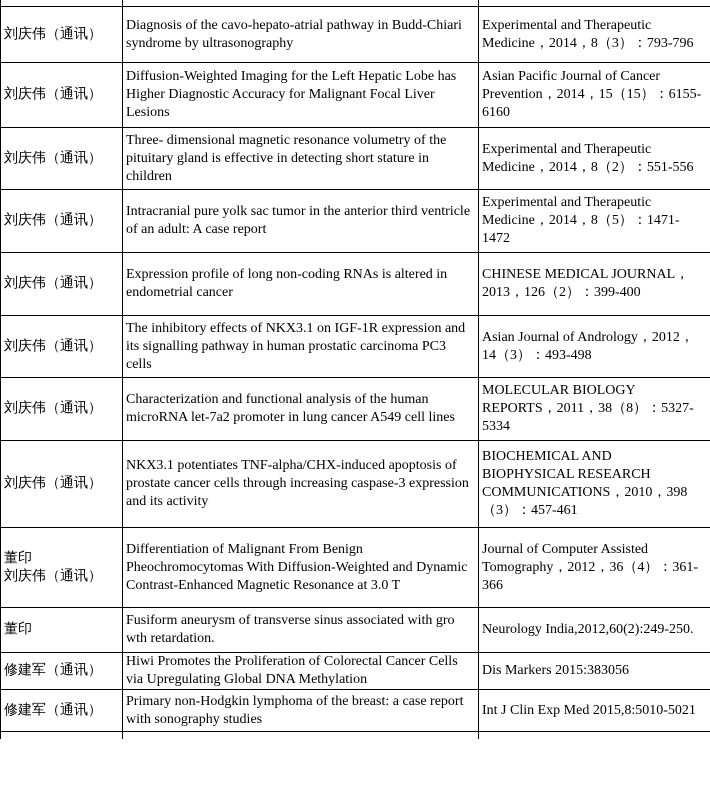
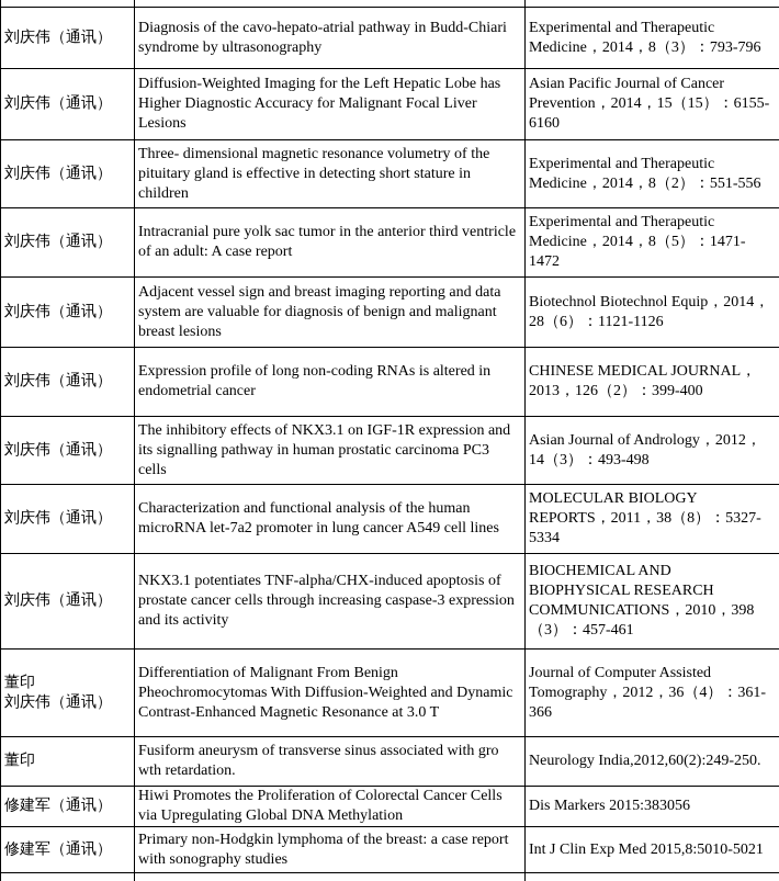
  刘庆伟（通讯）	Diagnosis of the cavo-hepato-atrial pathway in Budd-Chiari syndrome by ultrasonography	Experimental and Therapeutic Medicine，2014，8（3）：793-796
  刘庆伟（通讯）	Diffusion-Weighted Imaging for the Left Hepatic Lobe has Higher Diagnostic Accuracy for Malignant Focal Liver Lesions	Asian Pacific Journal of Cancer Prevention，2014，15（15）：6155-6160
  刘庆伟（通讯）	Three- dimensional magnetic resonance volumetry of the pituitary gland is effective in detecting short stature in children	Experimental and Therapeutic Medicine，2014，8（2）：551-556
  刘庆伟（通讯）	Intracranial pure yolk sac tumor in the anterior third ventricle of an adult: A case report	Experimental and Therapeutic Medicine，2014，8（5）：1471-1472
+ 刘庆伟（通讯）	Adjacent vessel sign and breast imaging reporting and data system are valuable for diagnosis of benign and malignant breast lesions	Biotechnol Biotechnol Equip，2014，28（6）：1121-1126
  刘庆伟（通讯）	Expression profile of long non-coding RNAs is altered in endometrial cancer	CHINESE MEDICAL JOURNAL，2013，126（2）：399-400
  刘庆伟（通讯）	The inhibitory effects of NKX3.1 on IGF-1R expression and its signalling pathway in human prostatic carcinoma PC3 cells	Asian Journal of Andrology，2012，14（3）：493-498
  刘庆伟（通讯）	Characterization and functional analysis of the human microRNA let-7a2 promoter in lung cancer A549 cell lines	MOLECULAR BIOLOGY REPORTS，2011，38（8）：5327-5334
  刘庆伟（通讯）	NKX3.1 potentiates TNF-alpha/CHX-induced apoptosis of prostate cancer cells through increasing caspase-3 expression and its activity	BIOCHEMICAL AND BIOPHYSICAL RESEARCH COMMUNICATIONS，2010，398（3）：457-461
  董印 刘庆伟（通讯）	Differentiation of Malignant From Benign Pheochromocytomas With Diffusion-Weighted and Dynamic Contrast-Enhanced Magnetic Resonance at 3.0 T	Journal of Computer Assisted Tomography，2012，36（4）：361-366
  董印	Fusiform aneurysm of transverse sinus associated with gro wth retardation.	Neurology India,2012,60(2):249-250.
  修建军（通讯）	Hiwi Promotes the Proliferation of Colorectal Cancer Cells via Upregulating Global DNA Methylation	Dis Markers 2015:383056
  修建军（通讯）	Primary non-Hodgkin lymphoma of the breast: a case report with sonography studies	Int J Clin Exp Med 2015,8:5010-5021
